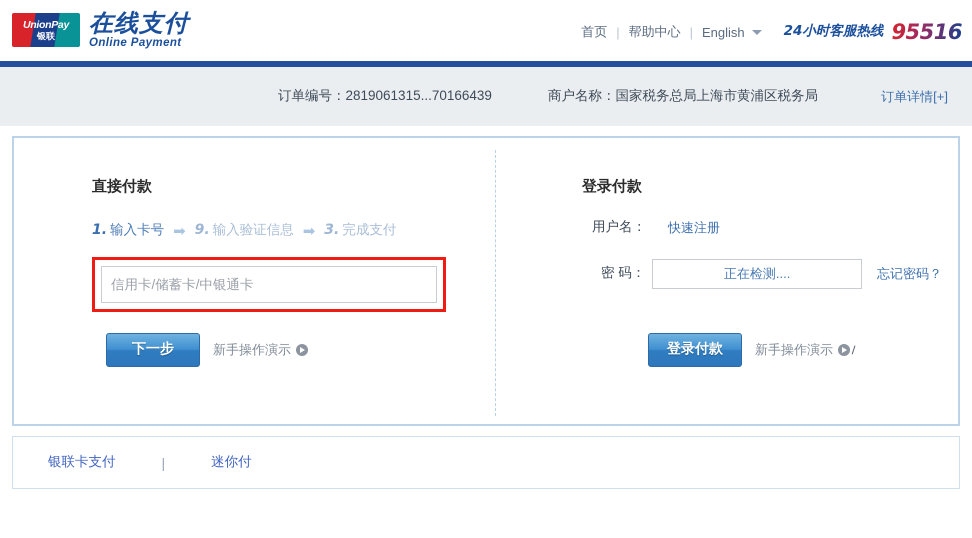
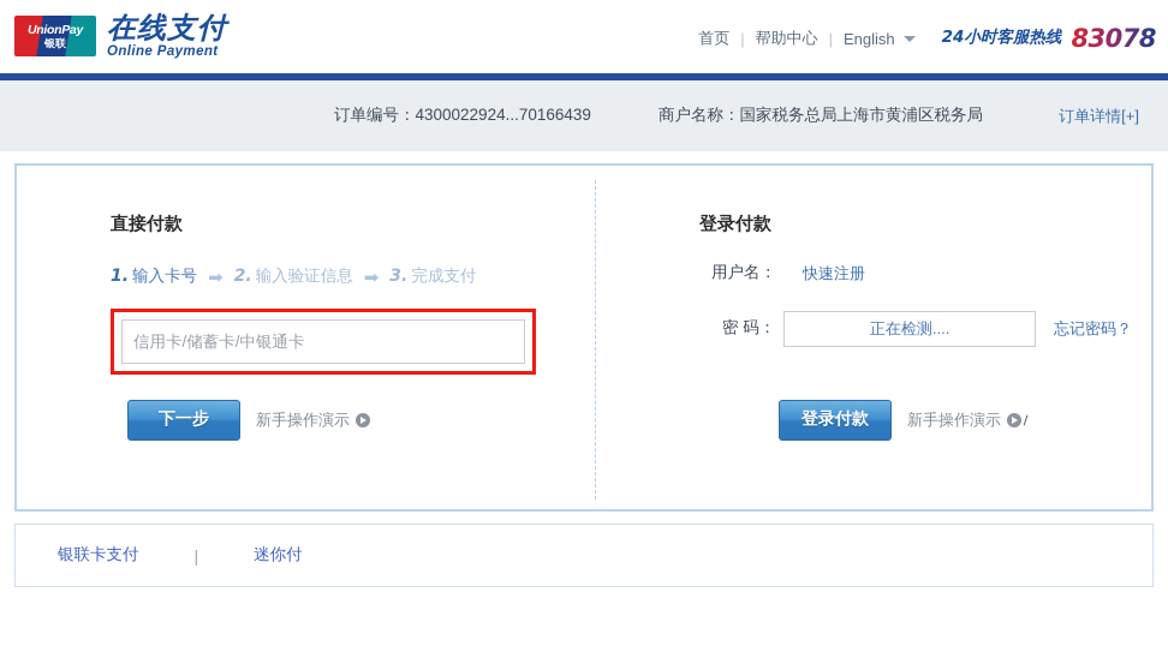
  UnionPay
  银联
  在线支付
  Online Payment
  首页
  |
  帮助中心
  |
  English
  24小时客服热线
- 95516
+ 83078
- 订单编号：2819061315...70166439
+ 订单编号：4300022924...70166439
  商户名称：国家税务总局上海市黄浦区税务局
  订单详情[+]
  直接付款
  1.
  输入卡号
  ➡
- 9.
+ 2.
  输入验证信息
  ➡
  3.
  完成支付
  信用卡/储蓄卡/中银通卡
  下一步
  新手操作演示
  登录付款
  用户名：
  快速注册
  密 码：
  正在检测....
  忘记密码？
  登录付款
  新手操作演示
  银联卡支付
  |
  迷你付
